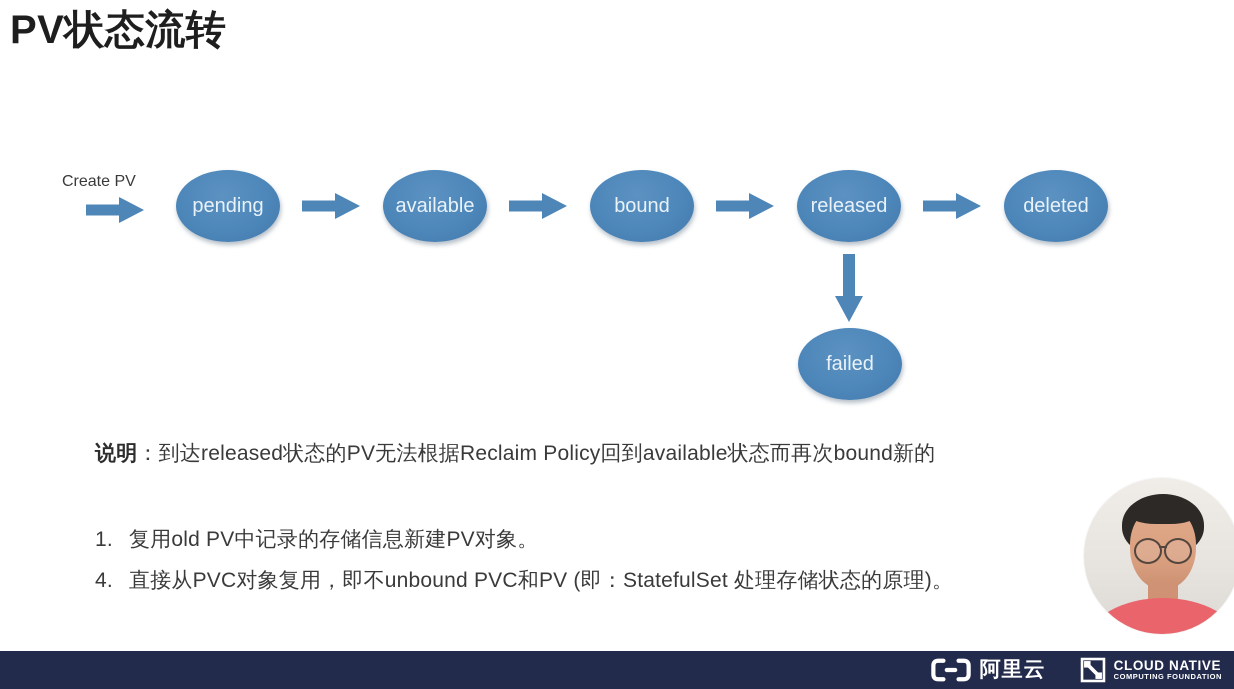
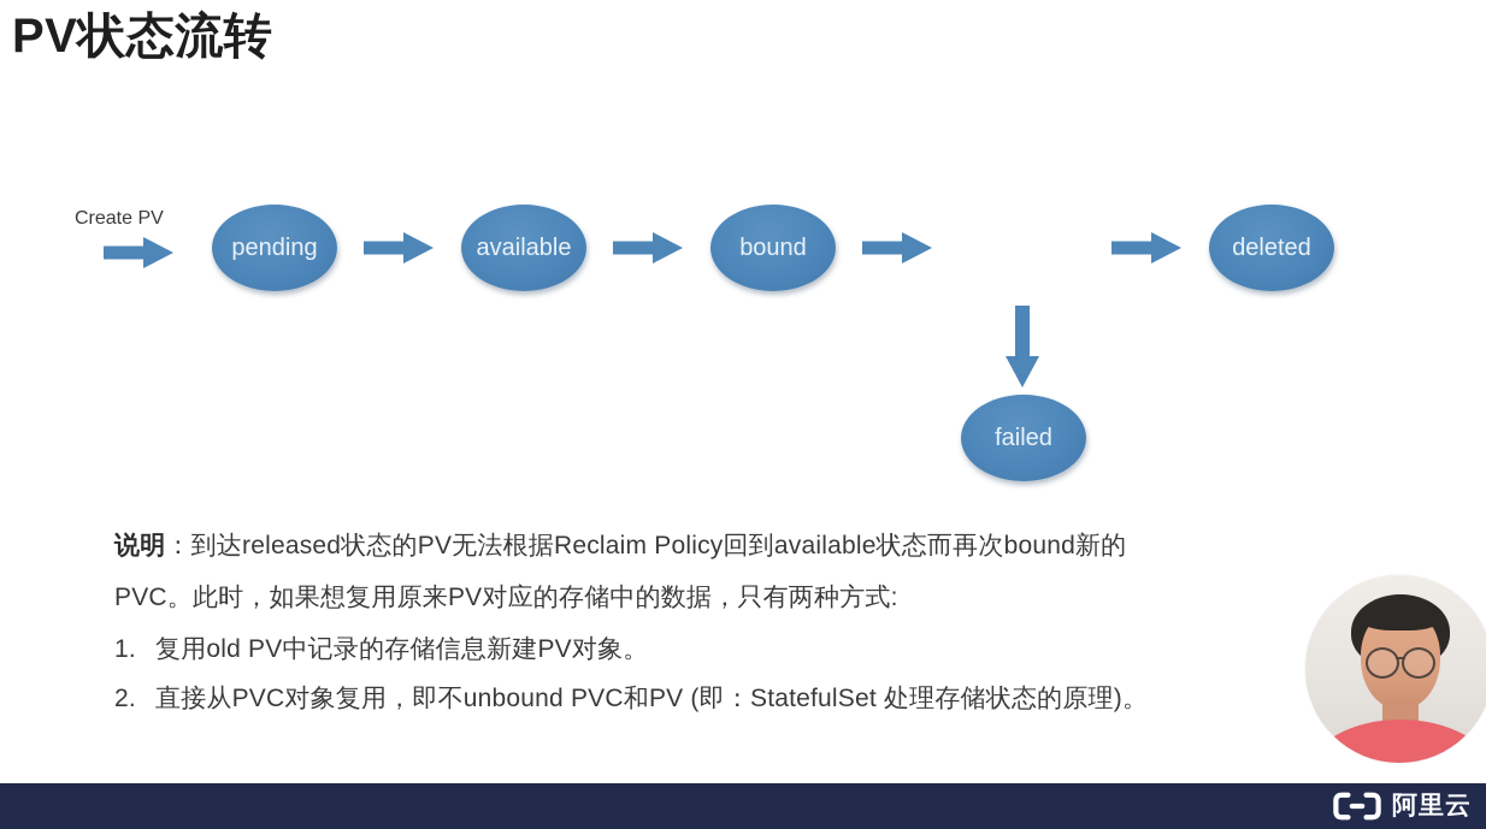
  PV状态流转
  Create PV
  pending
  available
  bound
- released
  deleted
  failed
  说明：到达released状态的PV无法根据Reclaim Policy回到available状态而再次bound新的
+ PVC。此时，如果想复用原来PV对应的存储中的数据，只有两种方式:
  1. 复用old PV中记录的存储信息新建PV对象。
- 4. 直接从PVC对象复用，即不unbound PVC和PV (即：StatefulSet 处理存储状态的原理)。
+ 2. 直接从PVC对象复用，即不unbound PVC和PV (即：StatefulSet 处理存储状态的原理)。
  阿里云
- CLOUD NATIVE
- COMPUTING FOUNDATION
